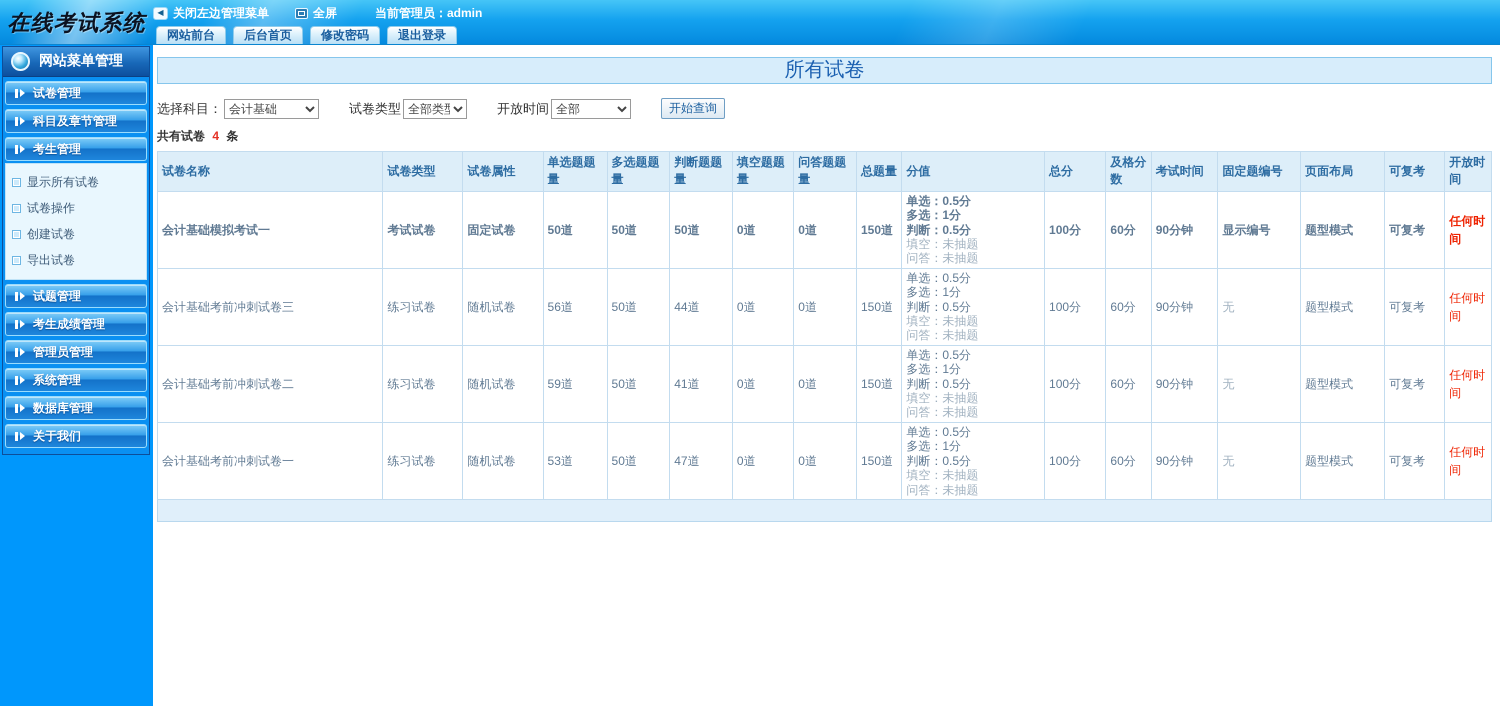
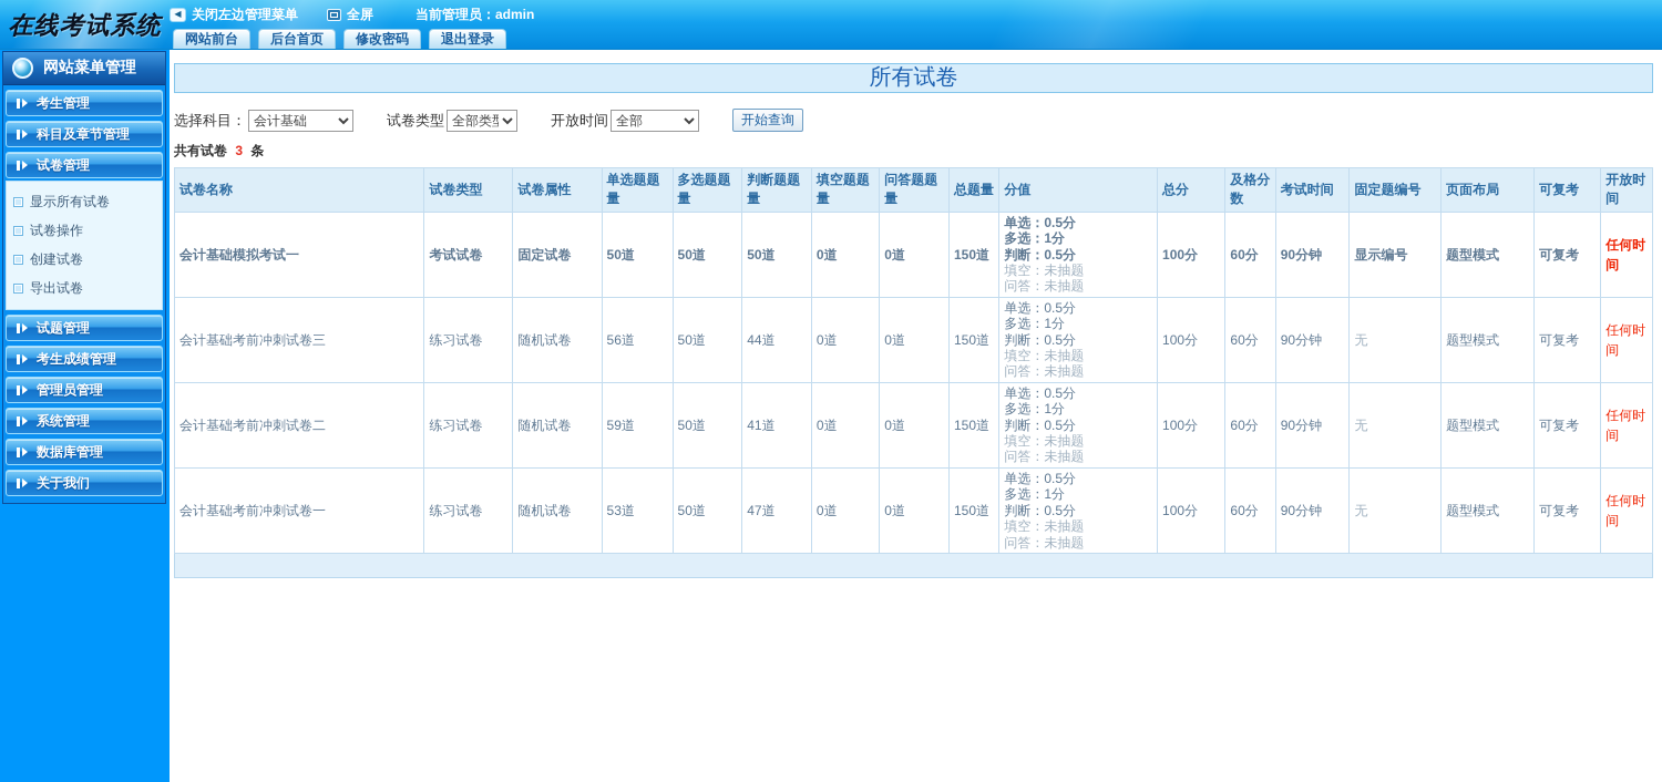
  在线考试系统
  ◀
  关闭左边管理菜单
  全屏
  当前管理员：admin
  网站前台
  后台首页
  修改密码
  退出登录
  网站菜单管理
- 试卷管理
+ 考生管理
  科目及章节管理
- 考生管理
+ 试卷管理
  显示所有试卷
  试卷操作
  创建试卷
  导出试卷
  试题管理
  考生成绩管理
  管理员管理
  系统管理
  数据库管理
  关于我们
  所有试卷
  选择科目：
  会计基础
  试卷类型
  全部类型
  开放时间
  全部
  开始查询
- 共有试卷 4 条
+ 共有试卷 3 条
  试卷名称	试卷类型	试卷属性	单选题题量	多选题题量	判断题题量	填空题题量	问答题题量	总题量	分值	总分	及格分数	考试时间	固定题编号	页面布局	可复考	开放时间
  会计基础模拟考试一	考试试卷	固定试卷	50道	50道	50道	0道	0道	150道	单选：0.5分多选：1分判断：0.5分填空：未抽题问答：未抽题	100分	60分	90分钟	显示编号	题型模式	可复考	任何时间
  会计基础考前冲刺试卷三	练习试卷	随机试卷	56道	50道	44道	0道	0道	150道	单选：0.5分多选：1分判断：0.5分填空：未抽题问答：未抽题	100分	60分	90分钟	无	题型模式	可复考	任何时间
  会计基础考前冲刺试卷二	练习试卷	随机试卷	59道	50道	41道	0道	0道	150道	单选：0.5分多选：1分判断：0.5分填空：未抽题问答：未抽题	100分	60分	90分钟	无	题型模式	可复考	任何时间
  会计基础考前冲刺试卷一	练习试卷	随机试卷	53道	50道	47道	0道	0道	150道	单选：0.5分多选：1分判断：0.5分填空：未抽题问答：未抽题	100分	60分	90分钟	无	题型模式	可复考	任何时间
